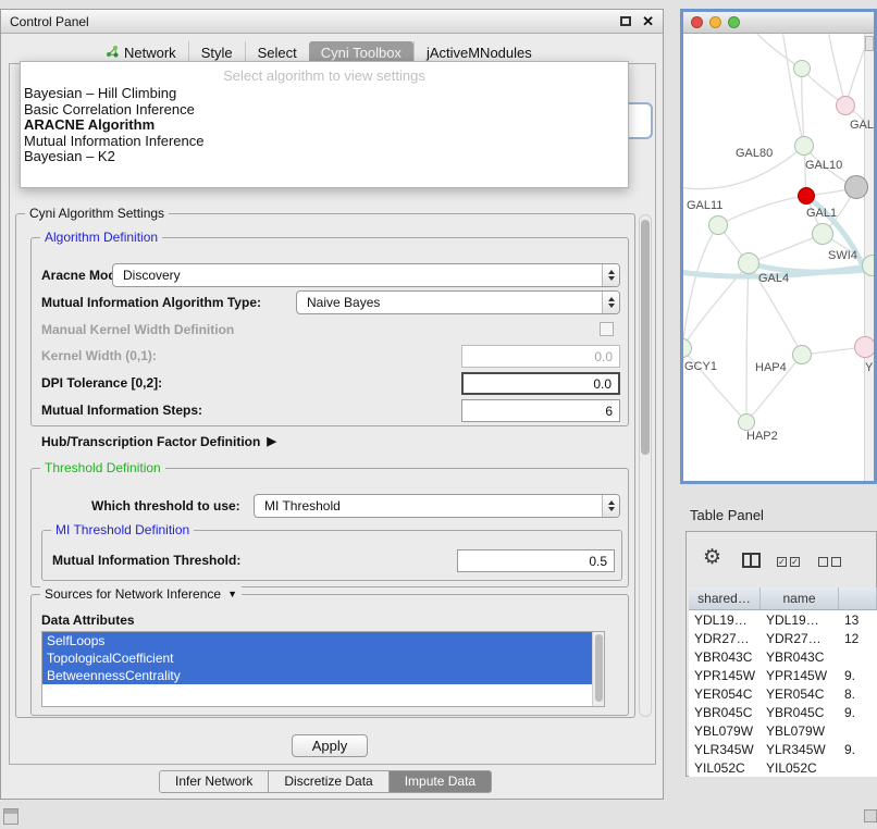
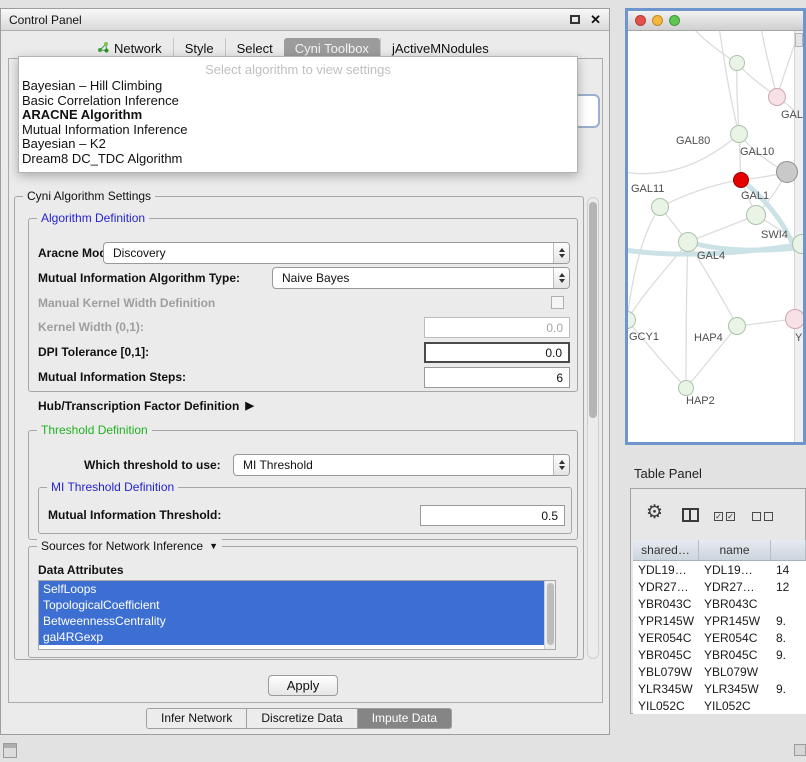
  Control Panel
  ✕
  Network
  Style
  Select
  Cyni Toolbox
  jActiveMNodules
  Select algorithm to view settings
  Bayesian – Hill Climbing
  Basic Correlation Inference
  ARACNE Algorithm
  Mutual Information Inference
  Bayesian – K2
+ Dream8 DC_TDC Algorithm
  Cyni Algorithm Settings
  Algorithm Definition
  Aracne Mo
  Discovery
  Mutual Information Algorithm Type:
  Naive Bayes
  Manual Kernel Width Definition
  Kernel Width (0,1):
  0.0
- DPI Tolerance [0,2]:
+ DPI Tolerance [0,1]:
  0.0
  Mutual Information Steps:
  6
  Hub/Transcription Factor Definition
  ▶
  Threshold Definition
  Which threshold to use:
  MI Threshold
  MI Threshold Definition
  Mutual Information Threshold:
  0.5
  Sources for Network Inference
  ▼
  Data Attributes
  SelfLoops
  TopologicalCoefficient
  BetweennessCentrality
+ gal4RGexp
  Apply
  Infer Network
  Discretize Data
  Impute Data
  GAL80
  GAL10
  GAL11
  GAL1
  SWI4
  GAL4
  GCY1
  HAP4
  HAP2
  GAL
  Y
  Table Panel
  ⚙
  ✓
  ✓
  shared…
  name
  YDL19…
  YDL19…
- 13
+ 14
  YDR27…
  YDR27…
  12
  YBR043C
  YBR043C
  YPR145W
  YPR145W
  9.
  YER054C
  YER054C
  8.
  YBR045C
  YBR045C
  9.
  YBL079W
  YBL079W
  YLR345W
  YLR345W
  9.
  YIL052C
  YIL052C
